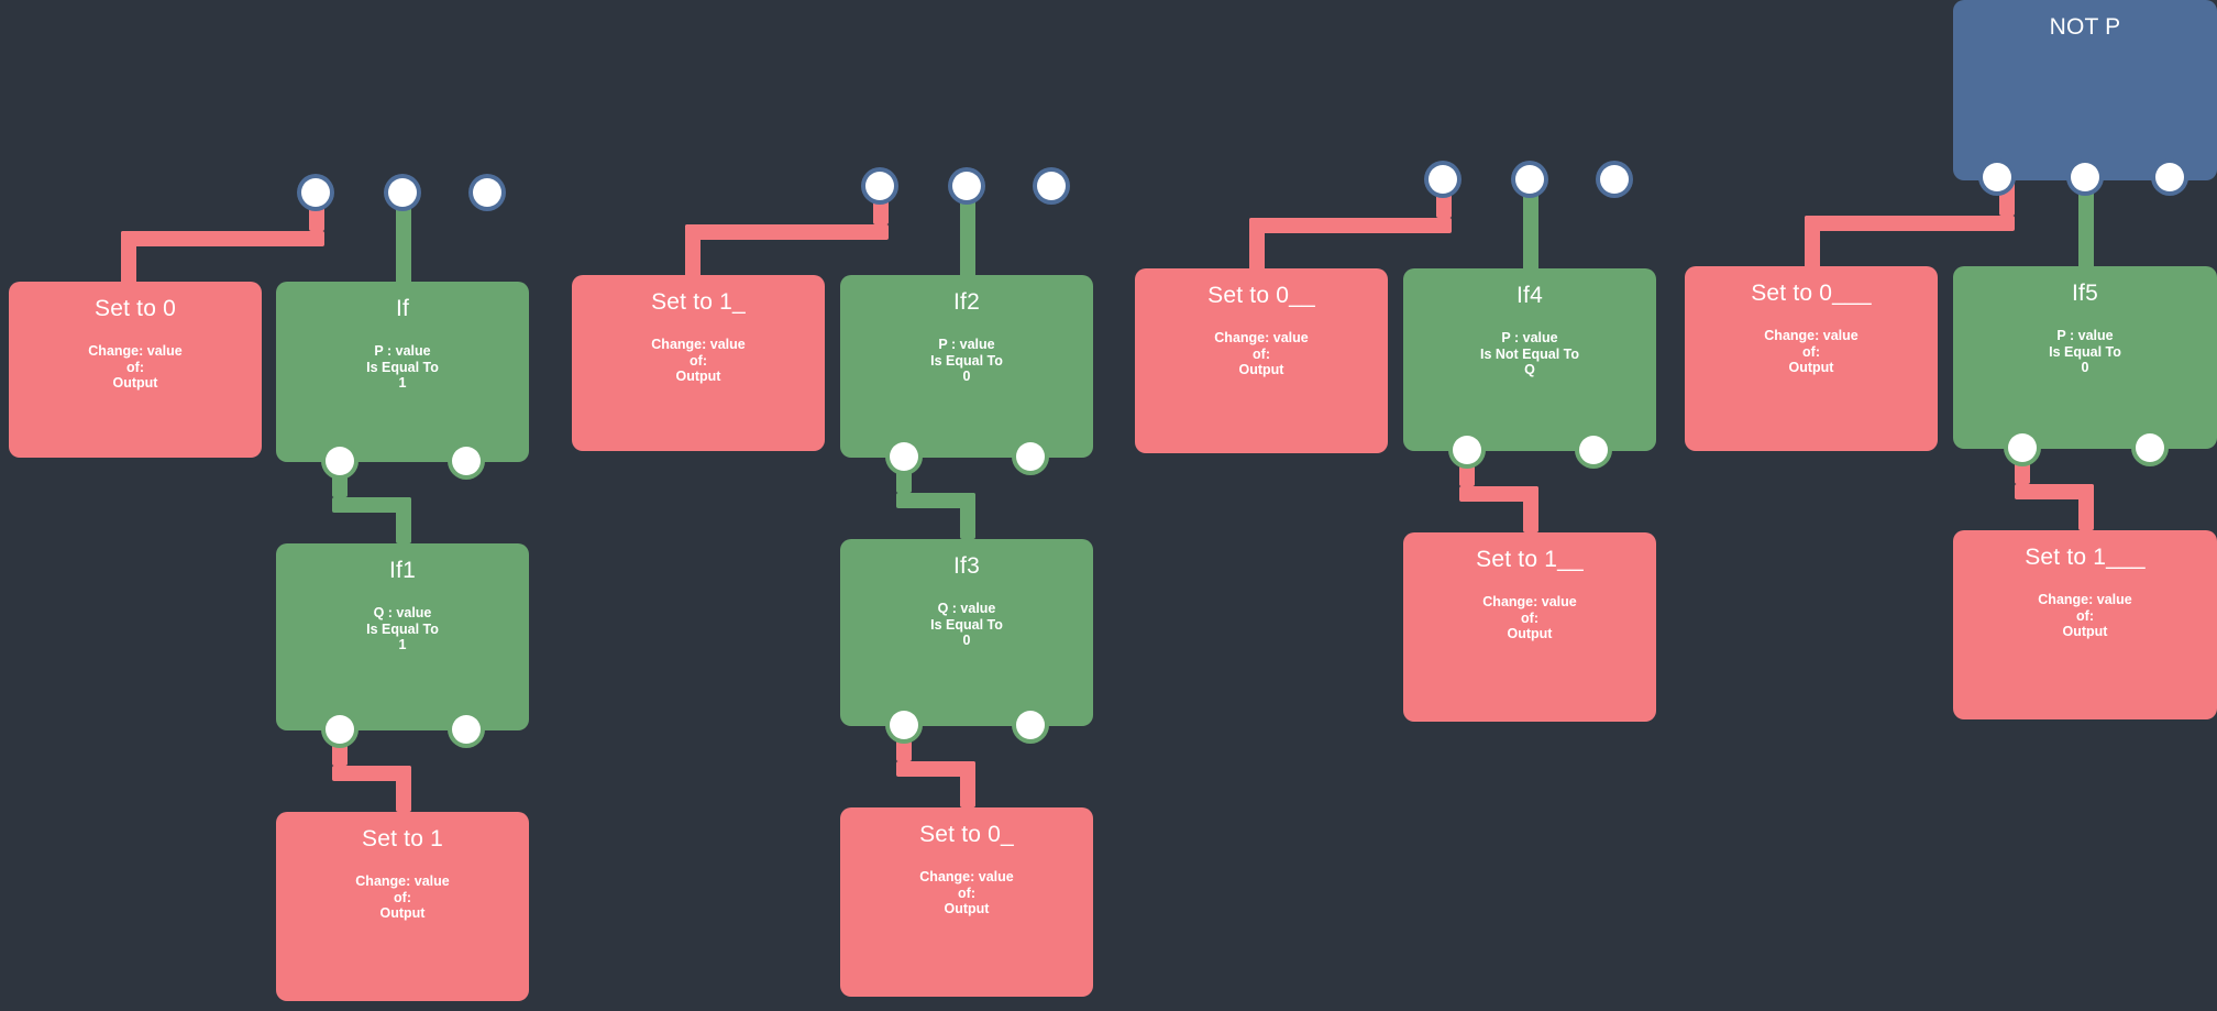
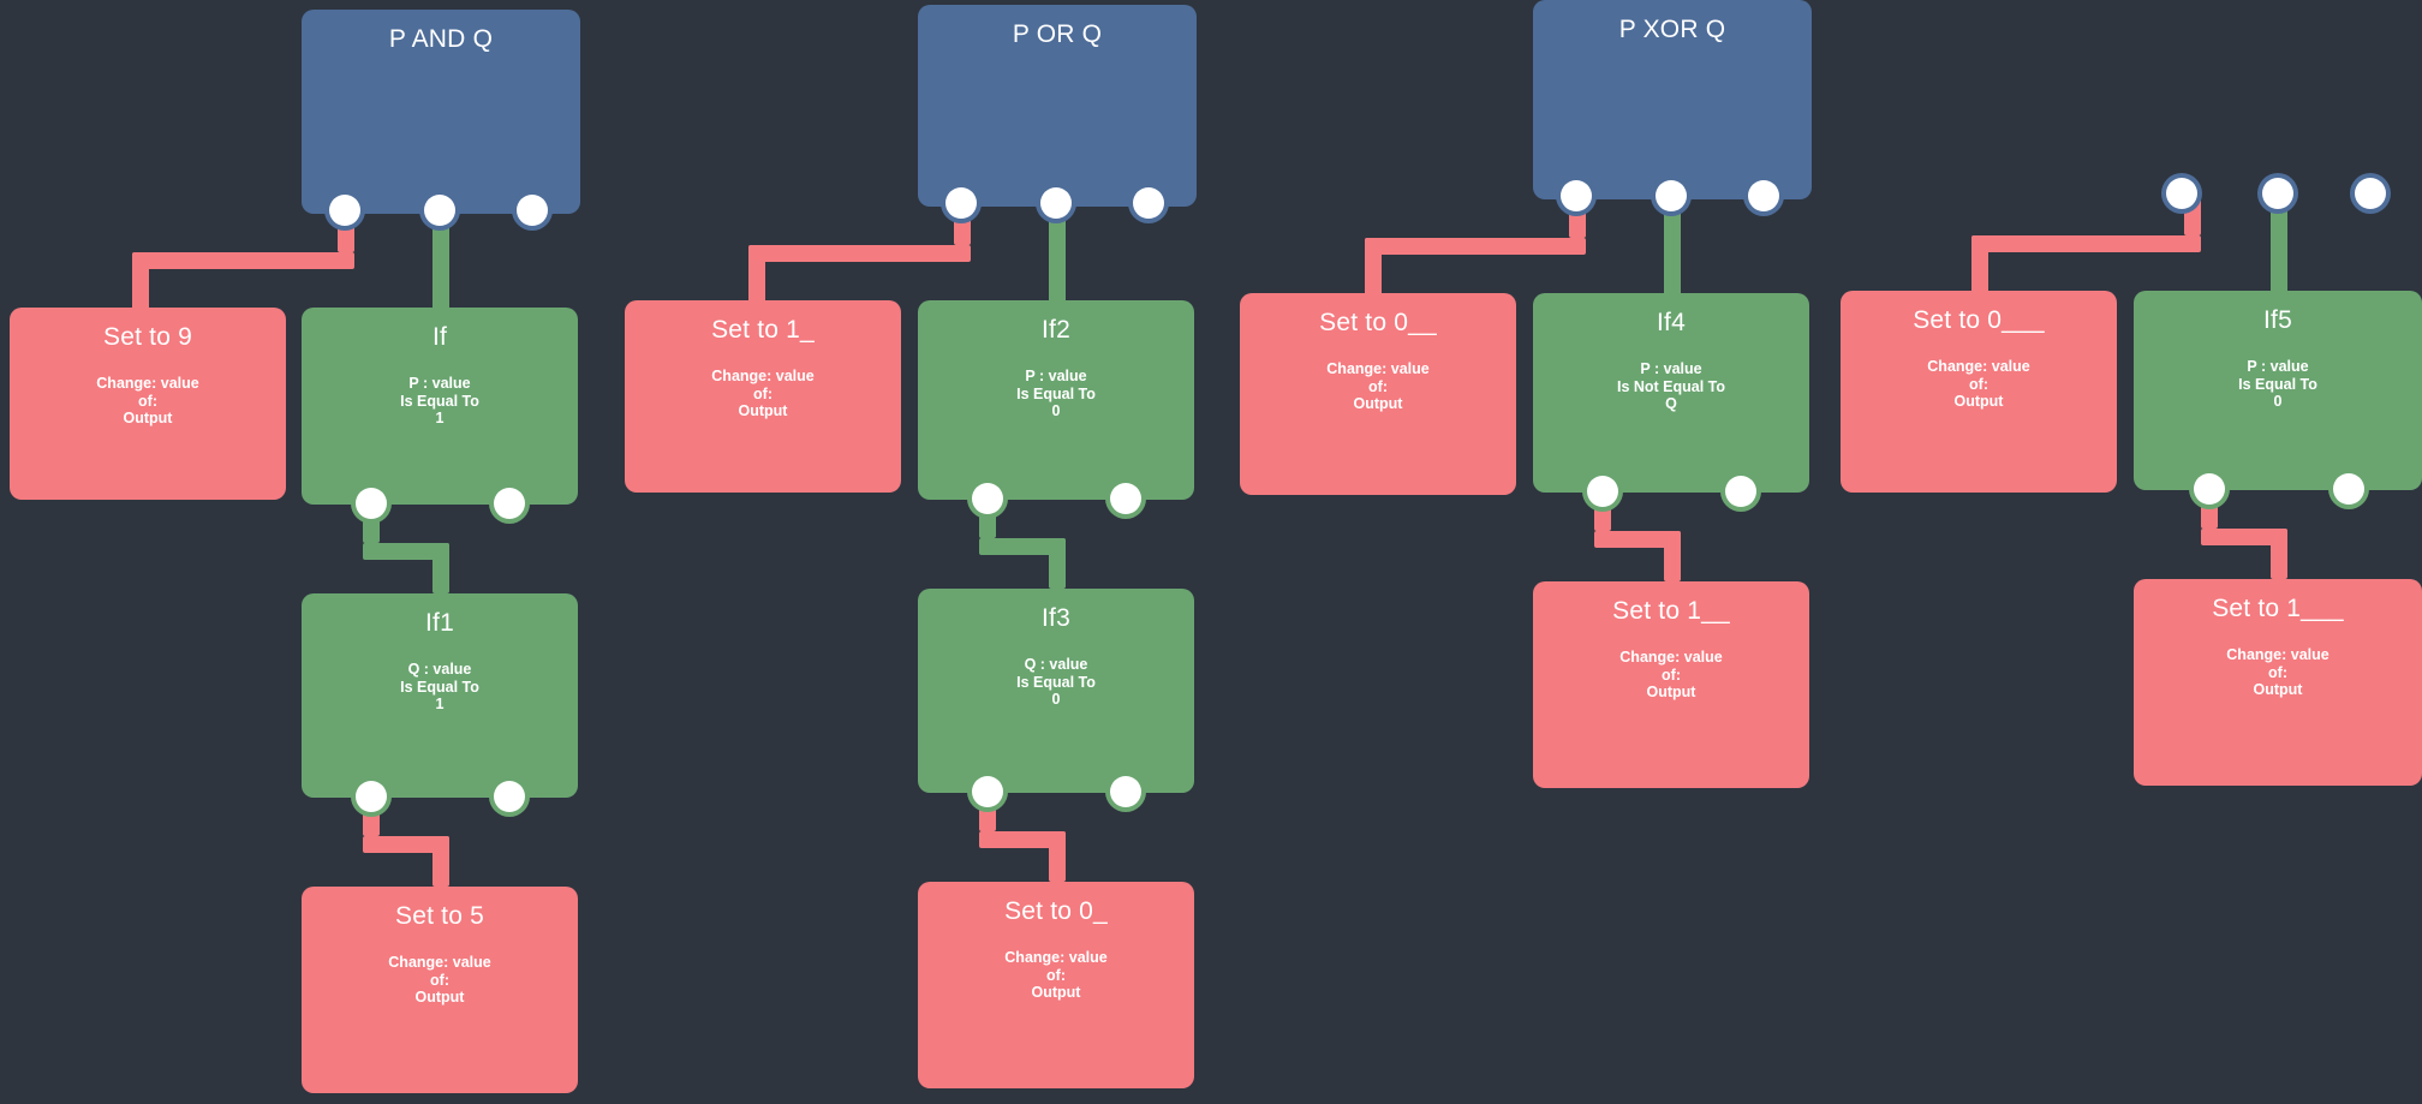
+ P AND Q
- Set to 0
+ Set to 9
  Change: value
  of:
  Output
  If
  P : value
  Is Equal To
  1
  If1
  Q : value
  Is Equal To
  1
- Set to 1
+ Set to 5
  Change: value
  of:
  Output
+ P OR Q
  Set to 1_
  Change: value
  of:
  Output
  If2
  P : value
  Is Equal To
  0
  If3
  Q : value
  Is Equal To
  0
  Set to 0_
  Change: value
  of:
  Output
+ P XOR Q
  Set to 0__
  Change: value
  of:
  Output
  If4
  P : value
  Is Not Equal To
  Q
  Set to 1__
  Change: value
  of:
  Output
- NOT P
  Set to 0___
  Change: value
  of:
  Output
  If5
  P : value
  Is Equal To
  0
  Set to 1___
  Change: value
  of:
  Output
